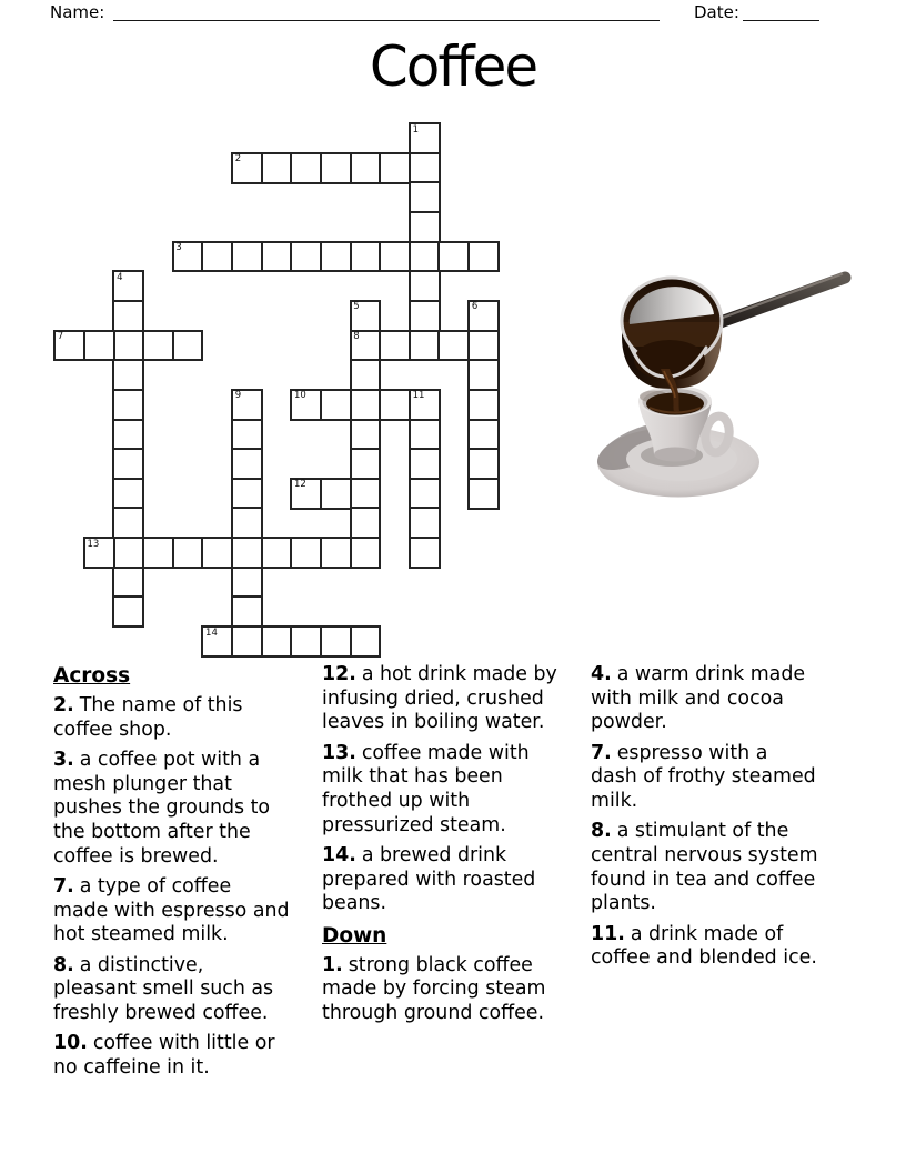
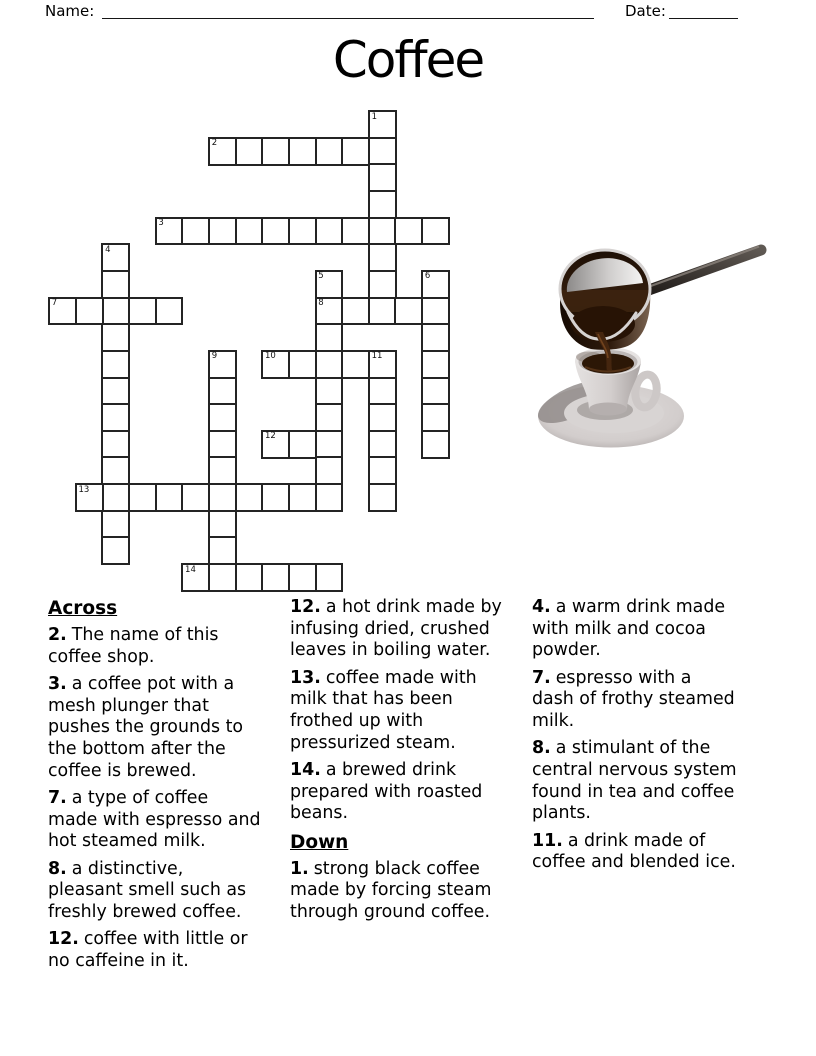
  Name:
  Date:
  Coffee
  1
  2
  3
  4
  5
  8
  6
  7
  9
  10
  11
  12
  13
  14
  Across
  2. The name of this
  coffee shop.
  3. a coffee pot with a
  mesh plunger that
  pushes the grounds to
  the bottom after the
  coffee is brewed.
  7. a type of coffee
  made with espresso and
  hot steamed milk.
  8. a distinctive,
  pleasant smell such as
  freshly brewed coffee.
- 10. coffee with little or
+ 12. coffee with little or
  no caffeine in it.
  12. a hot drink made by
  infusing dried, crushed
  leaves in boiling water.
  13. coffee made with
  milk that has been
  frothed up with
  pressurized steam.
  14. a brewed drink
  prepared with roasted
  beans.
  Down
  1. strong black coffee
  made by forcing steam
  through ground coffee.
  4. a warm drink made
  with milk and cocoa
  powder.
  7. espresso with a
  dash of frothy steamed
  milk.
  8. a stimulant of the
  central nervous system
  found in tea and coffee
  plants.
  11. a drink made of
  coffee and blended ice.
